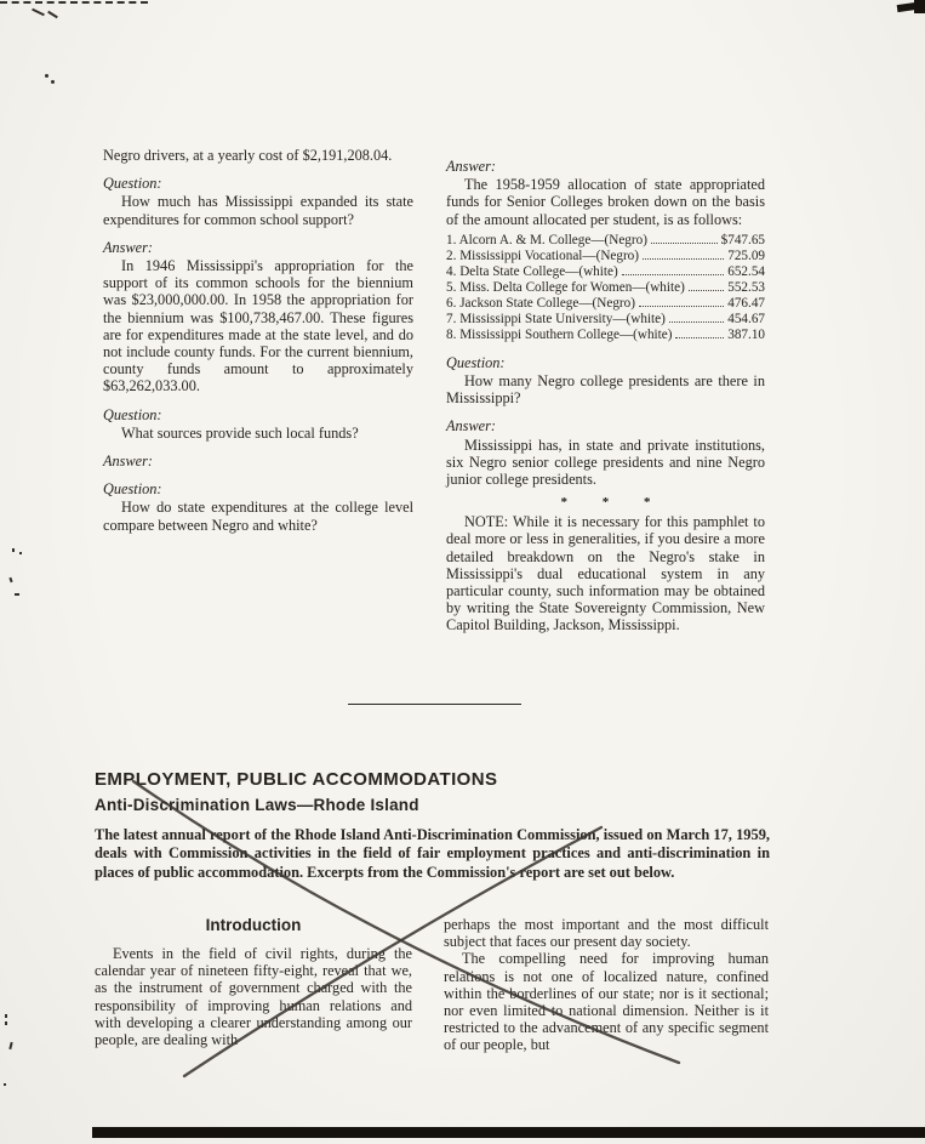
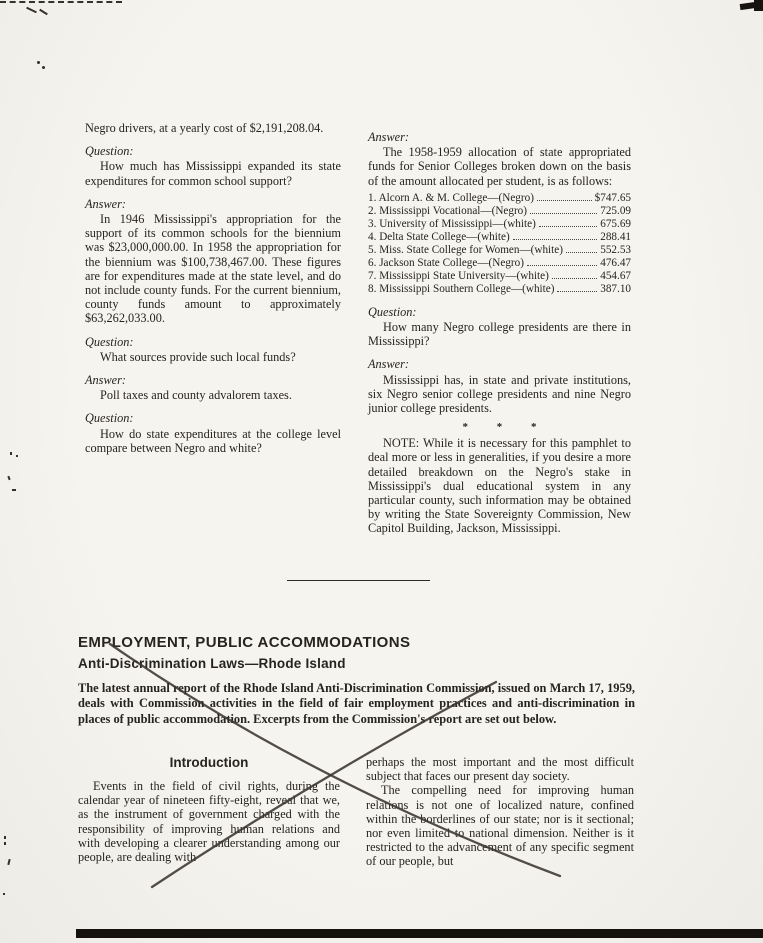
  Negro drivers, at a yearly cost of $2,191,208.04.
  Question:
  How much has Mississippi expanded its state expenditures for common school support?
  Answer:
  In 1946 Mississippi's appropriation for the support of its common schools for the biennium was $23,000,000.00. In 1958 the appropriation for the biennium was $100,738,467.00. These figures are for expenditures made at the state level, and do not include county funds. For the current biennium, county funds amount to approximately $63,262,033.00.
  Question:
  What sources provide such local funds?
  Answer:
+ Poll taxes and county advalorem taxes.
  Question:
  How do state expenditures at the college level compare between Negro and white?
  Answer:
  The 1958-1959 allocation of state appropriated funds for Senior Colleges broken down on the basis of the amount allocated per student, is as follows:
  1. Alcorn A. & M. College—(Negro)
  $747.65
  2. Mississippi Vocational—(Negro)
  725.09
+ 3. University of Mississippi—(white)
+ 675.69
  4. Delta State College—(white)
- 652.54
+ 288.41
- 5. Miss. Delta College for Women—(white)
+ 5. Miss. State College for Women—(white)
  552.53
  6. Jackson State College—(Negro)
  476.47
  7. Mississippi State University—(white)
  454.67
  8. Mississippi Southern College—(white)
  387.10
  Question:
  How many Negro college presidents are there in Mississippi?
  Answer:
  Mississippi has, in state and private institutions, six Negro senior college presidents and nine Negro junior college presidents.
  * * *
  NOTE: While it is necessary for this pamphlet to deal more or less in generalities, if you desire a more detailed breakdown on the Negro's stake in Mississippi's dual educational system in any particular county, such information may be obtained by writing the State Sovereignty Commission, New Capitol Building, Jackson, Mississippi.
  EMPLOYMENT, PUBLIC ACCOMMODATIONS
  Anti-Discrimination Laws—Rhode Island
  The latest annual report of the Rhode Island Anti-Discrimination Commission, issued on March 17, 1959, deals with Commission activities in the field of fair employment practices and anti-discrimination in places of public accommodation. Excerpts from the Commission's report are set out below.
  Introduction
  Events in the field of civil rights, during the calendar year of nineteen fifty-eight, reveal that we, as the instrument of government charged with the responsibility of improving human relations and with developing a clearer understanding among our people, are dealing with
  perhaps the most important and the most difficult subject that faces our present day society.
  The compelling need for improving human relations is not one of localized nature, confined within the borderlines of our state; nor is it sectional; nor even limited to national dimension. Neither is it restricted to the advancement of any specific segment of our people, but
